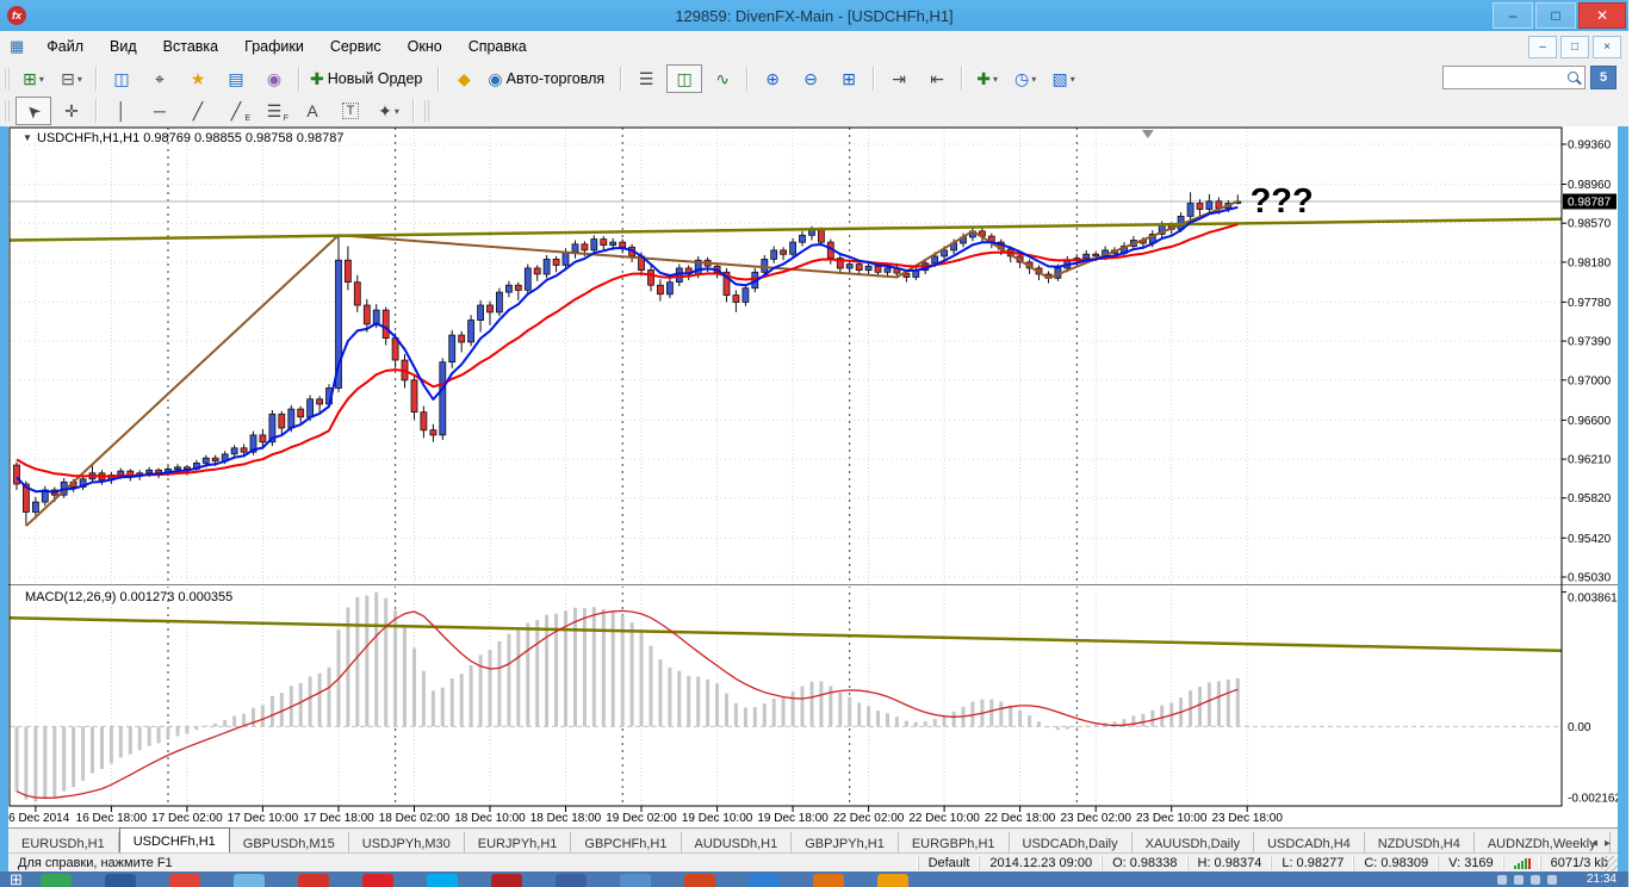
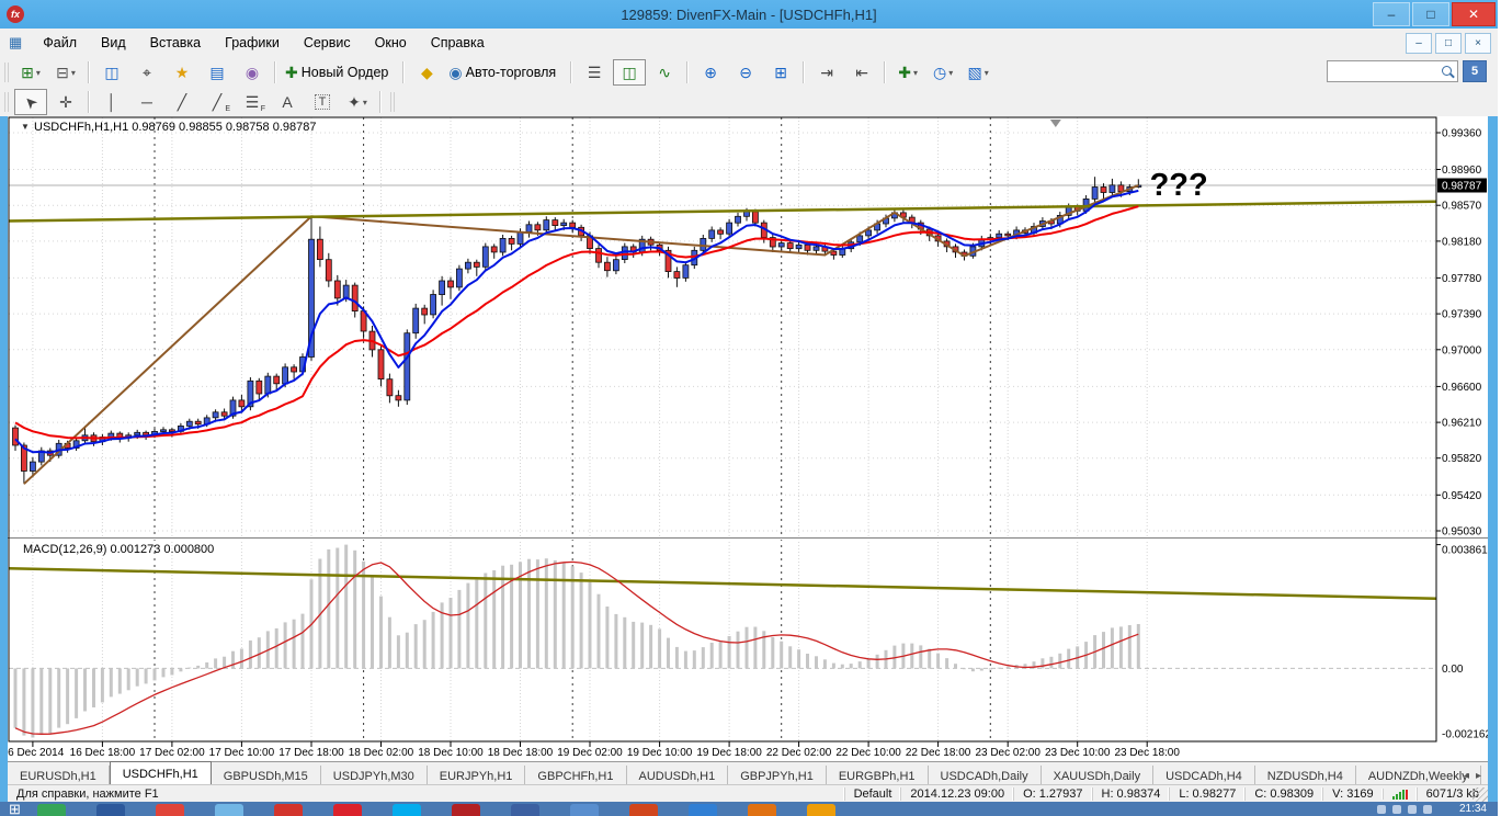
  fx
  129859: DivenFX-Main - [USDCHFh,H1]
  –
  □
  ✕
  ▦
  Файл
  Вид
  Вставка
  Графики
  Сервис
  Окно
  Справка
  –
  □
  ×
  ⊞
  ▾
  ⊟
  ▾
  ◫
  ⌖
  ★
  ▤
  ◉
  ✚
  Новый Ордер
  ◆
  ◉
  Авто-торговля
  ☰
  ◫
  ∿
  ⊕
  ⊖
  ⊞
  ⇥
  ⇤
  ✚
  ▾
  ◷
  ▾
  ▧
  ▾
  5
  ✛
  │
  ─
  ╱
  ╱
  ☰
  A
  T
  ✦
  ▾
  6 Dec 2014
  16 Dec 18:00
  17 Dec 02:00
  17 Dec 10:00
  17 Dec 18:00
  18 Dec 02:00
  18 Dec 10:00
  18 Dec 18:00
  19 Dec 02:00
  19 Dec 10:00
  19 Dec 18:00
  22 Dec 02:00
  22 Dec 10:00
  22 Dec 18:00
  23 Dec 02:00
  23 Dec 10:00
  23 Dec 18:00
  0.99360
  0.98960
  0.98570
  0.98180
  0.97780
  0.97390
  0.97000
  0.96600
  0.96210
  0.95820
  0.95420
  0.95030
  0.98787
  ▼
  USDCHFh,H1,H1 0.98769 0.98855 0.98758 0.98787
  ???
- MACD(12,26,9) 0.001273 0.000355
+ MACD(12,26,9) 0.001273 0.000800
  0.003861
  0.00
  -0.00216
  EURUSDh,H1
  USDCHFh,H1
  GBPUSDh,M15
  USDJPYh,M30
  EURJPYh,H1
  GBPCHFh,H1
  AUDUSDh,H1
  GBPJPYh,H1
  EURGBPh,H1
  USDCADh,Daily
  XAUUSDh,Daily
  USDCADh,H4
  NZDUSDh,H4
  AUDNZDh,Weekly
  ◂
  ▸
  Для справки, нажмите F1
  Default
  2014.12.23 09:00
- O: 0.98338
+ O: 1.27937
  H: 0.98374
  L: 0.98277
  C: 0.98309
  V: 3169
  6071/3 k
  ⊞
  21:34
